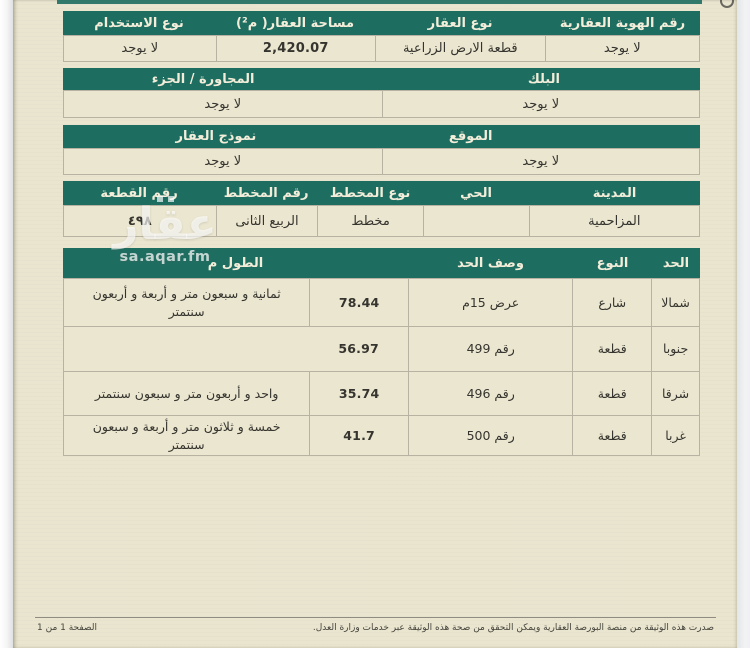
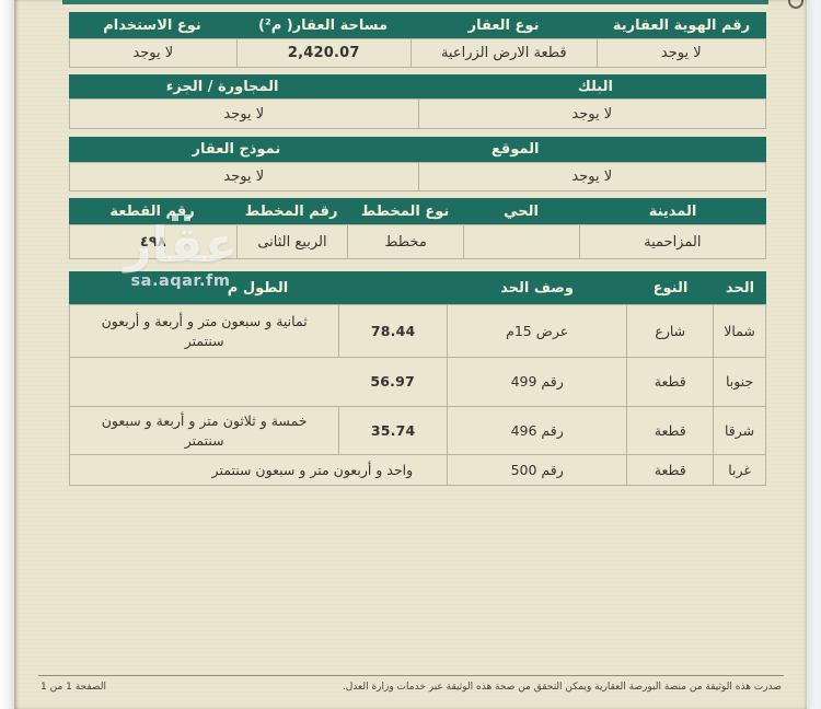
  رقم الهوية العقارية
  نوع العقار
  مساحة العقار( م²)
  نوع الاستخدام
  لا يوجد
  قطعة الارض الزراعية
  2,420.07
  لا يوجد
  البلك
  المجاورة / الجزء
  لا يوجد
  لا يوجد
  الموقع
  نموذج العقار
  لا يوجد
  لا يوجد
  المدينة
  الحي
  نوع المخطط
  رقم المخطط
  رقم القطعة
  المزاحمية
  مخطط
  الربيع الثانى
  ٤٩٨
  الحد
  النوع
  وصف الحد
  الطول م
  شمالا
  شارع
  عرض 15م
  78.44
  ثمانية و سبعون متر و أربعة و أربعون سنتمتر
  جنوبا
  قطعة
  رقم 499
  56.97
  شرقا
  قطعة
  رقم 496
  35.74
- واحد و أربعون متر و سبعون سنتمتر
+ خمسة و ثلاثون متر و أربعة و سبعون سنتمتر
  غربا
  قطعة
  رقم 500
- 41.7
- خمسة و ثلاثون متر و أربعة و سبعون سنتمتر
+ واحد و أربعون متر و سبعون سنتمتر
  عقار
  sa.aqar.fm
  صدرت هذه الوثيقة من منصة البورصة العقارية ويمكن التحقق من صحة هذه الوثيقة عبر خدمات وزارة العدل.
  الصفحة 1 من 1
